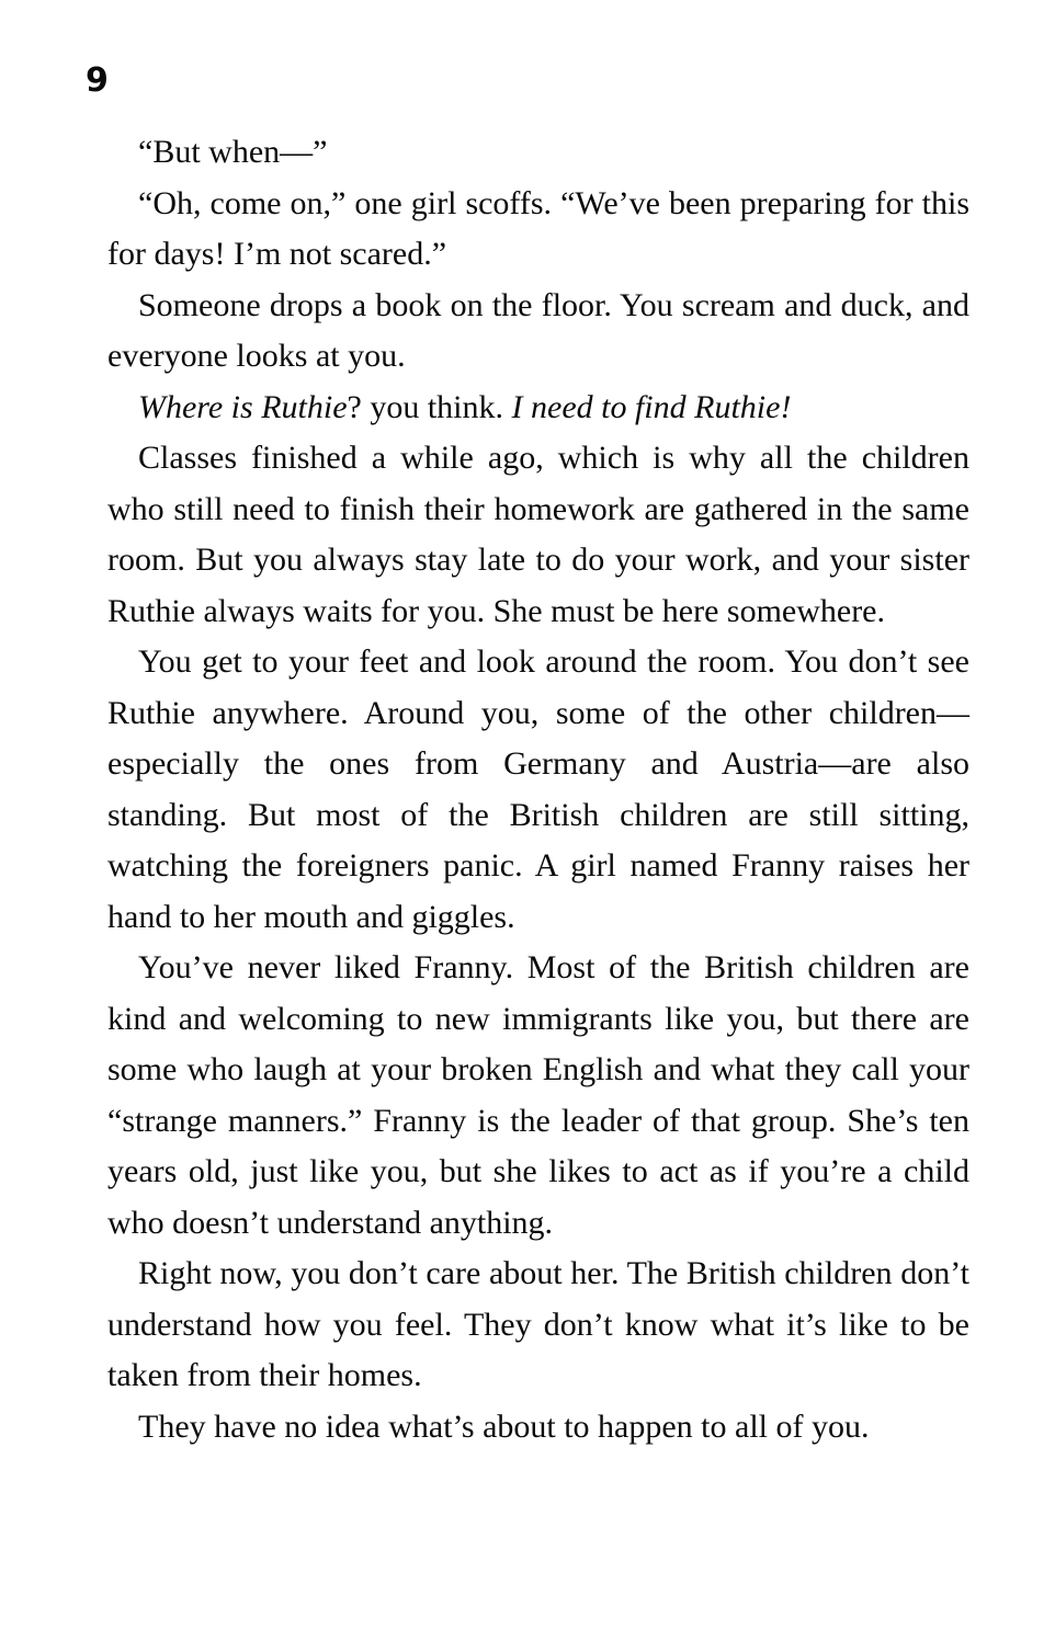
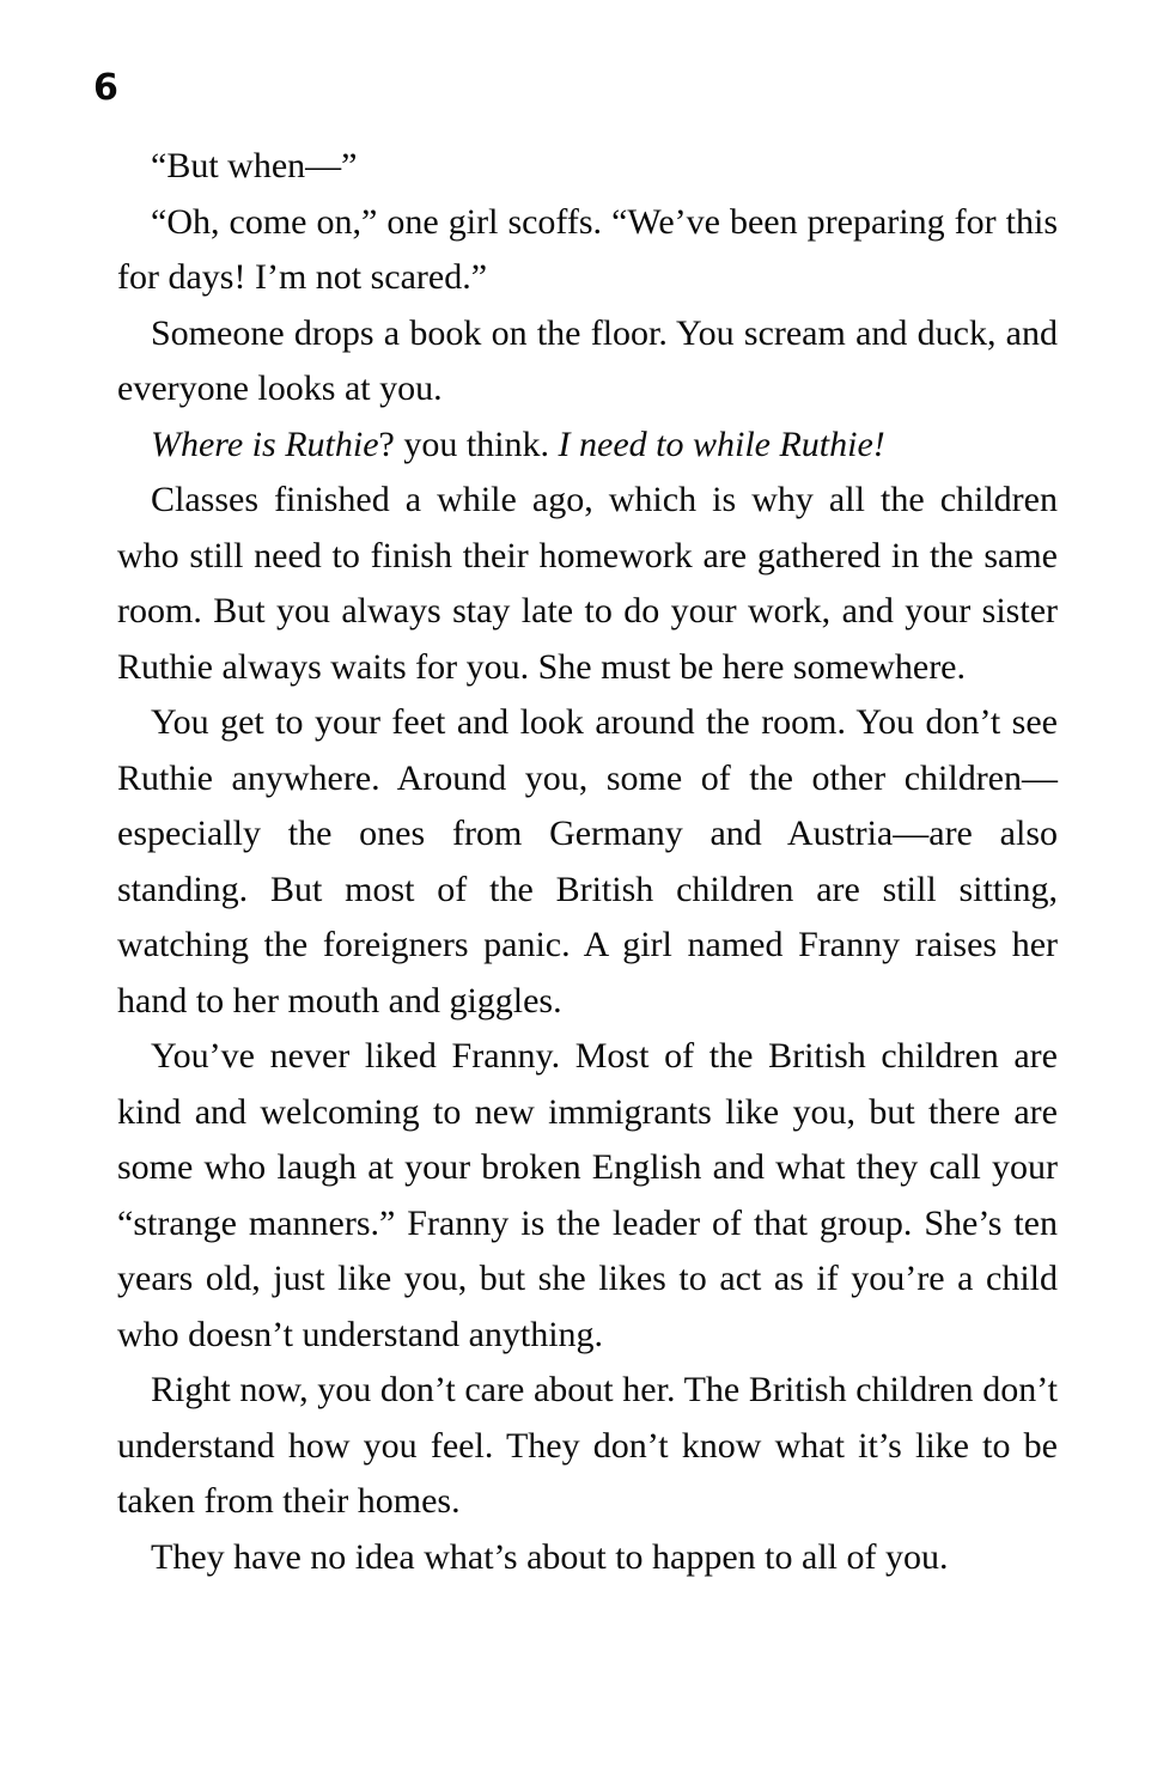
- 9
+ 6
  “But when—”
  “Oh, come on,” one girl scoffs. “We’ve been preparing for this for days! I’m not scared.”
  Someone drops a book on the floor. You scream and duck, and everyone looks at you.
- Where is Ruthie? you think. I need to find Ruthie!
+ Where is Ruthie? you think. I need to while Ruthie!
  Classes finished a while ago, which is why all the children who still need to finish their homework are gathered in the same room. But you always stay late to do your work, and your sister Ruthie always waits for you. She must be here somewhere.
  You get to your feet and look around the room. You don’t see Ruthie anywhere. Around you, some of the other children—especially the ones from Germany and Austria—are also standing. But most of the British children are still sitting, watching the foreigners panic. A girl named Franny raises her hand to her mouth and giggles.
  You’ve never liked Franny. Most of the British children are kind and welcoming to new immigrants like you, but there are some who laugh at your broken English and what they call your “strange manners.” Franny is the leader of that group. She’s ten years old, just like you, but she likes to act as if you’re a child who doesn’t understand anything.
  Right now, you don’t care about her. The British children don’t understand how you feel. They don’t know what it’s like to be taken from their homes.
  They have no idea what’s about to happen to all of you.
